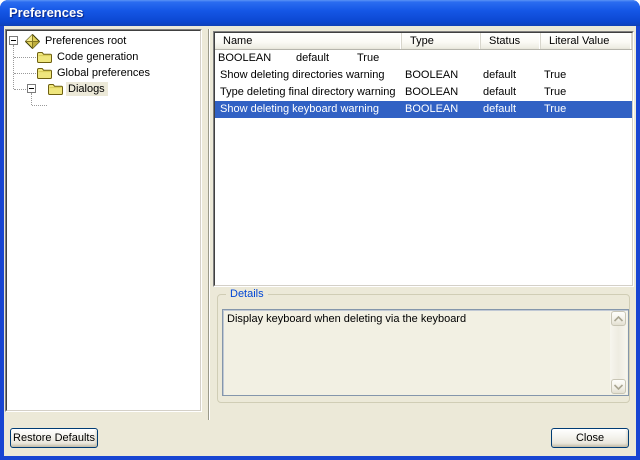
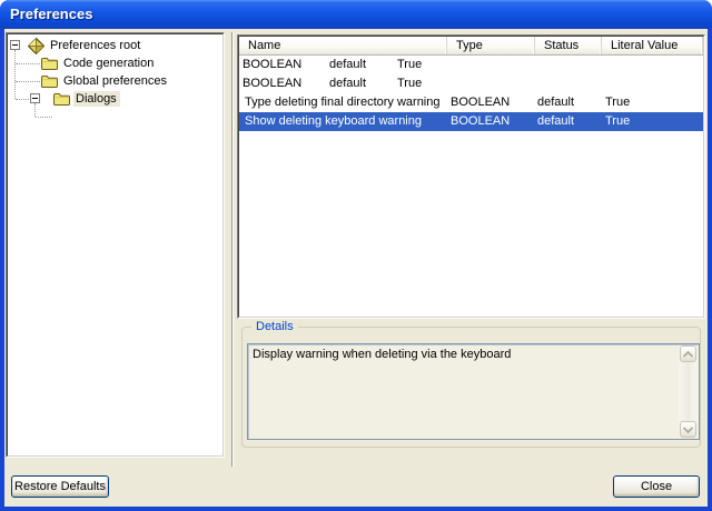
  Preferences
  Preferences root
  Code generation
  Global preferences
  Dialogs
  Name
  Type
  Status
  Literal Value
  BOOLEAN
  default
  True
- Show deleting directories warning
  BOOLEAN
  default
  True
  Type deleting final directory warning
  BOOLEAN
  default
  True
  Show deleting keyboard warning
  BOOLEAN
  default
  True
  Details
- Display keyboard when deleting via the keyboard
+ Display warning when deleting via the keyboard
  Restore Defaults
  Close
